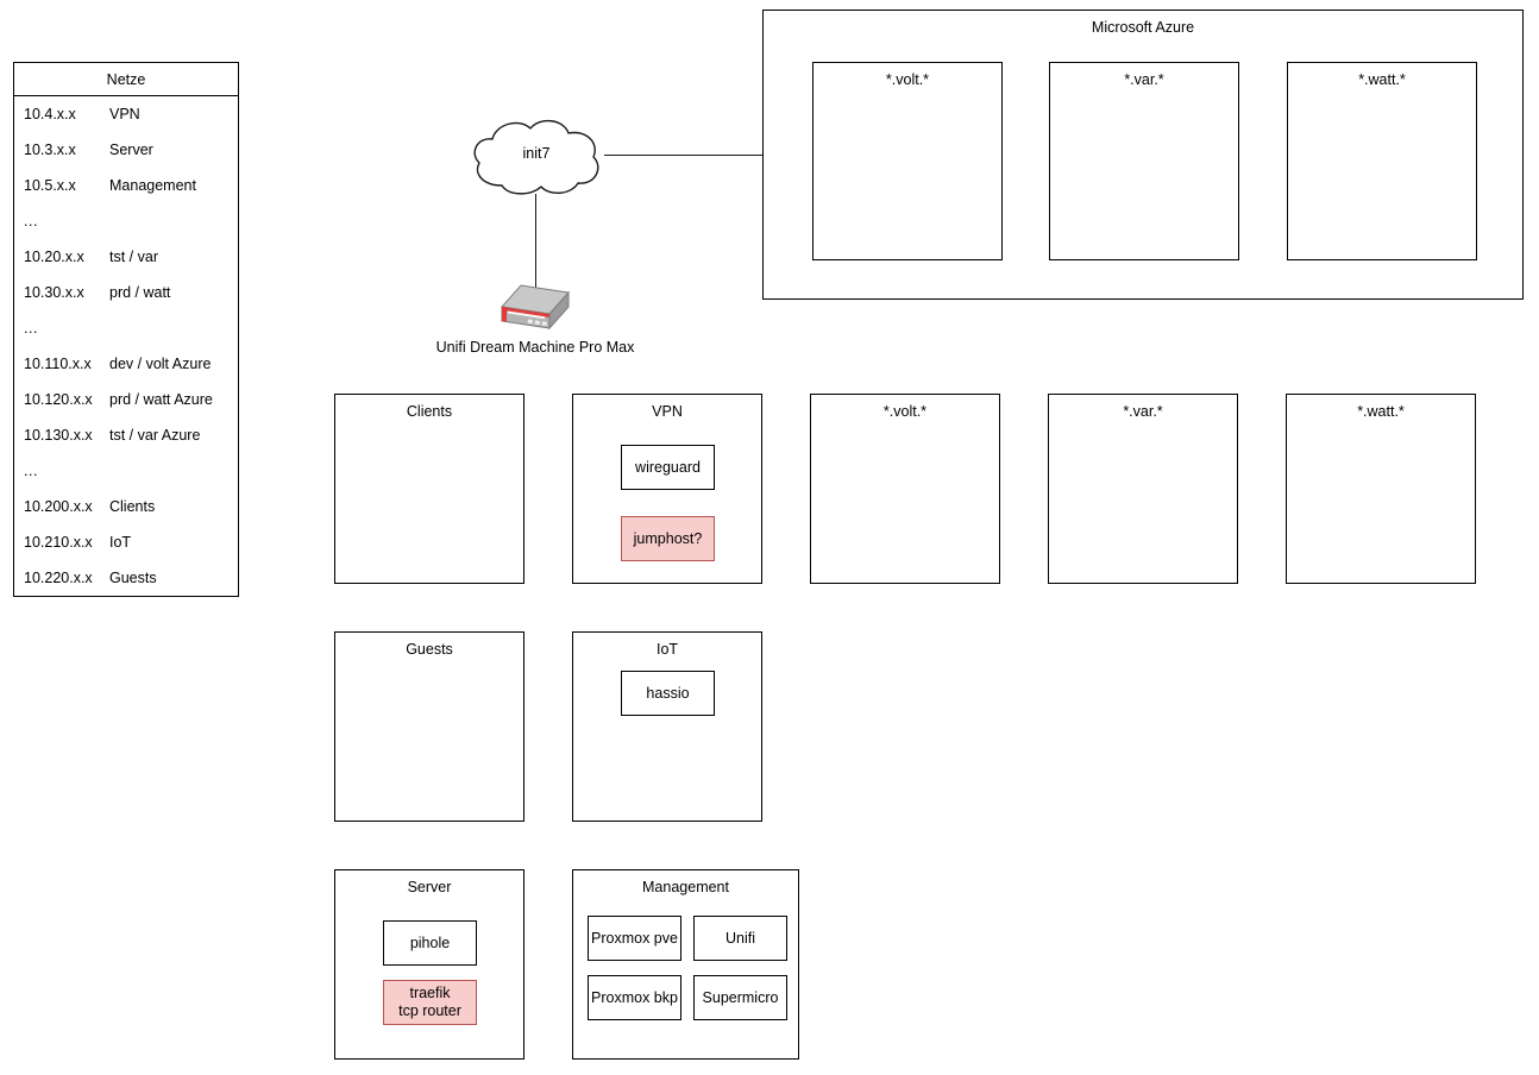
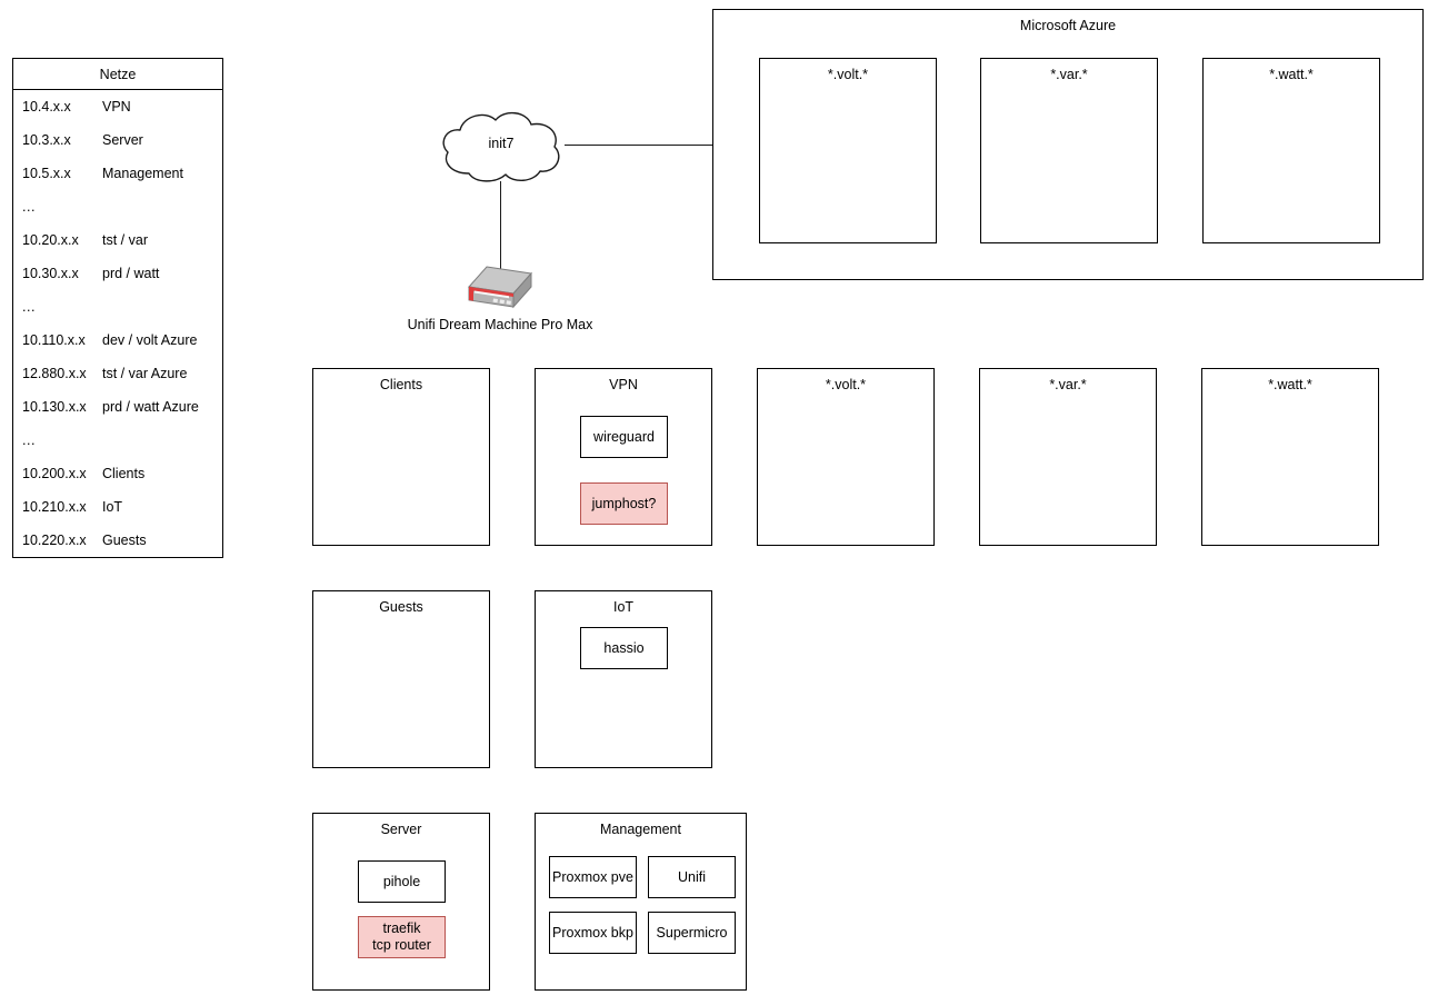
  Netze
  10.4.x.x
  VPN
  10.3.x.x
  Server
  10.5.x.x
  Management
  ...
  10.20.x.x
  tst / var
  10.30.x.x
  prd / watt
  ...
  10.110.x.x
  dev / volt Azure
- 10.120.x.x
+ 12.880.x.x
- prd / watt Azure
+ tst / var Azure
  10.130.x.x
- tst / var Azure
+ prd / watt Azure
  ...
  10.200.x.x
  Clients
  10.210.x.x
  IoT
  10.220.x.x
  Guests
  init7
  Unifi Dream Machine Pro Max
  Microsoft Azure
  *.volt.*
  *.var.*
  *.watt.*
  Clients
  VPN
  wireguard
  jumphost?
  *.volt.*
  *.var.*
  *.watt.*
  Guests
  IoT
  hassio
  Server
  pihole
  traefik
  tcp router
  Management
  Proxmox pve
  Unifi
  Proxmox bkp
  Supermicro
